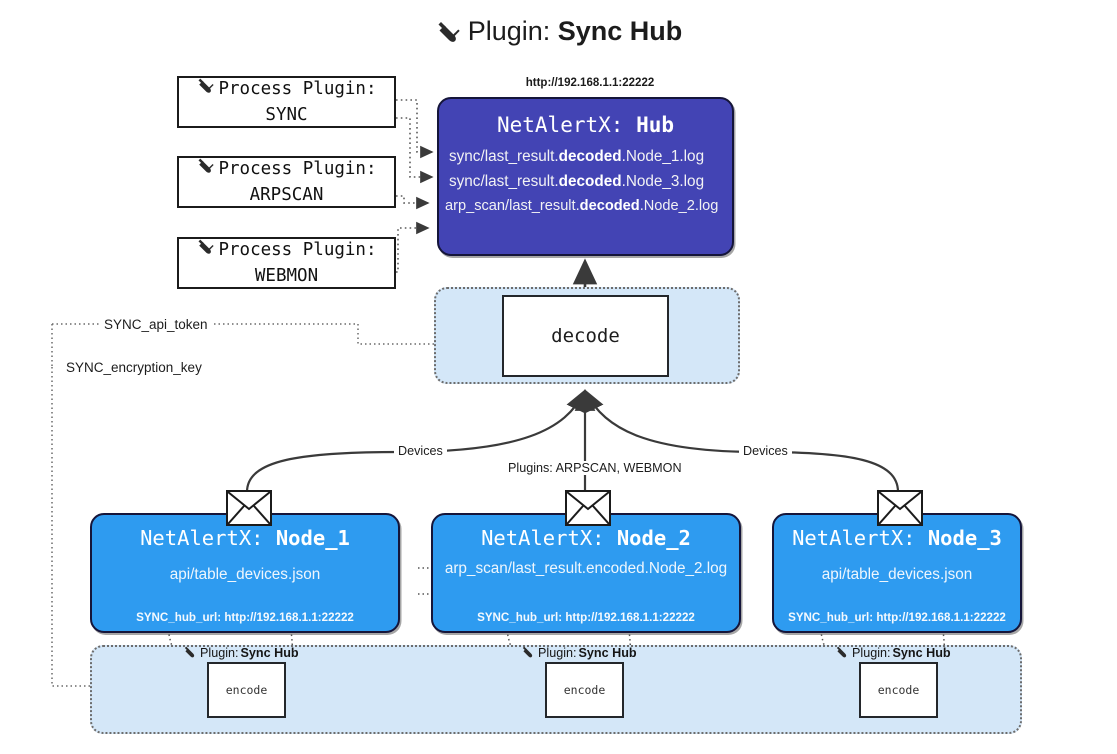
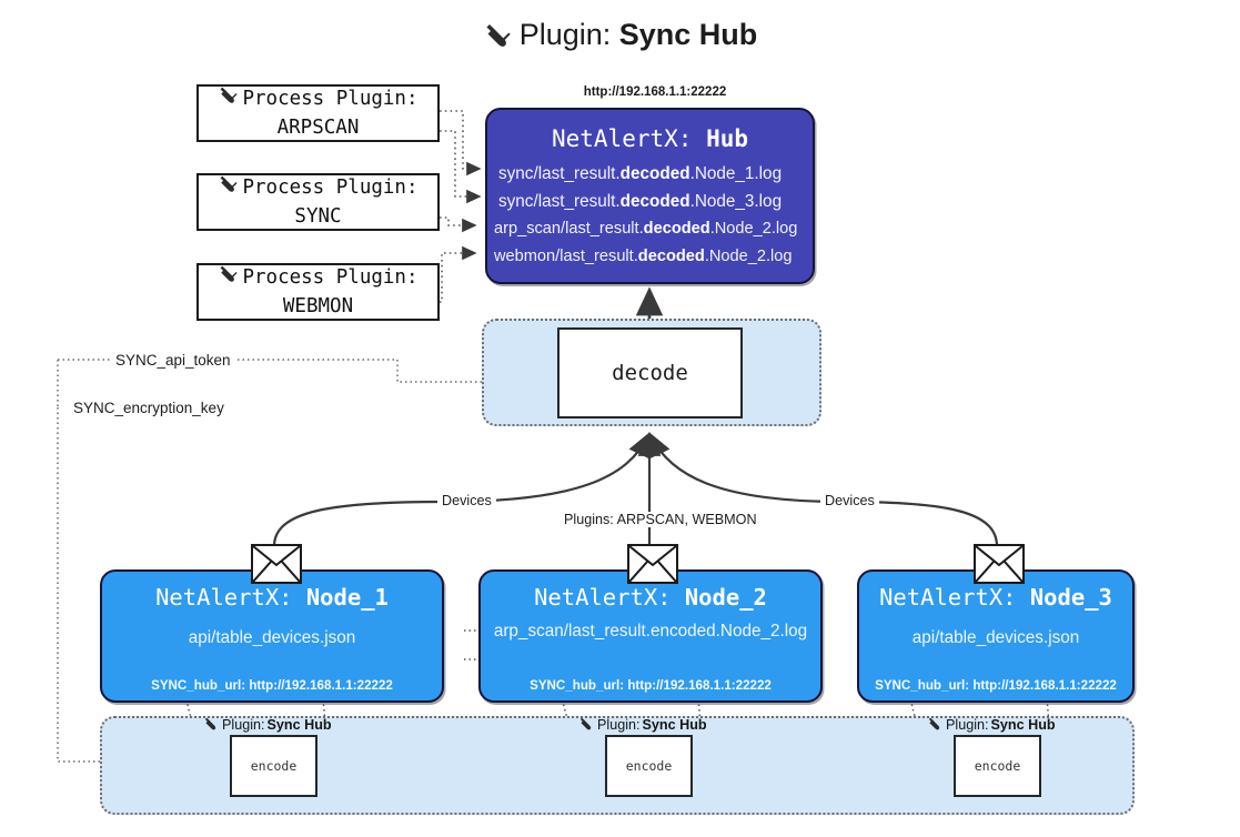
  Plugin: Sync Hub
  Process Plugin:
- SYNC
+ ARPSCAN
  Process Plugin:
- ARPSCAN
+ SYNC
  Process Plugin:
  WEBMON
  http://192.168.1.1:22222
  NetAlertX: Hub
  sync/last_result.decoded.Node_1.log
  sync/last_result.decoded.Node_3.log
  arp_scan/last_result.decoded.Node_2.log
+ webmon/last_result.decoded.Node_2.log
  decode
  SYNC_api_token
  SYNC_encryption_key
  Devices
  Devices
  Plugins: ARPSCAN, WEBMON
  NetAlertX: Node_1
  api/table_devices.json
  SYNC_hub_url: http://192.168.1.1:22222
  NetAlertX: Node_2
  arp_scan/last_result.encoded.Node_2.log
  SYNC_hub_url: http://192.168.1.1:22222
  NetAlertX: Node_3
  api/table_devices.json
  SYNC_hub_url: http://192.168.1.1:22222
  Plugin:
  Sync Hub
  encode
  Plugin:
  Sync Hub
  encode
  Plugin:
  Sync Hub
  encode
